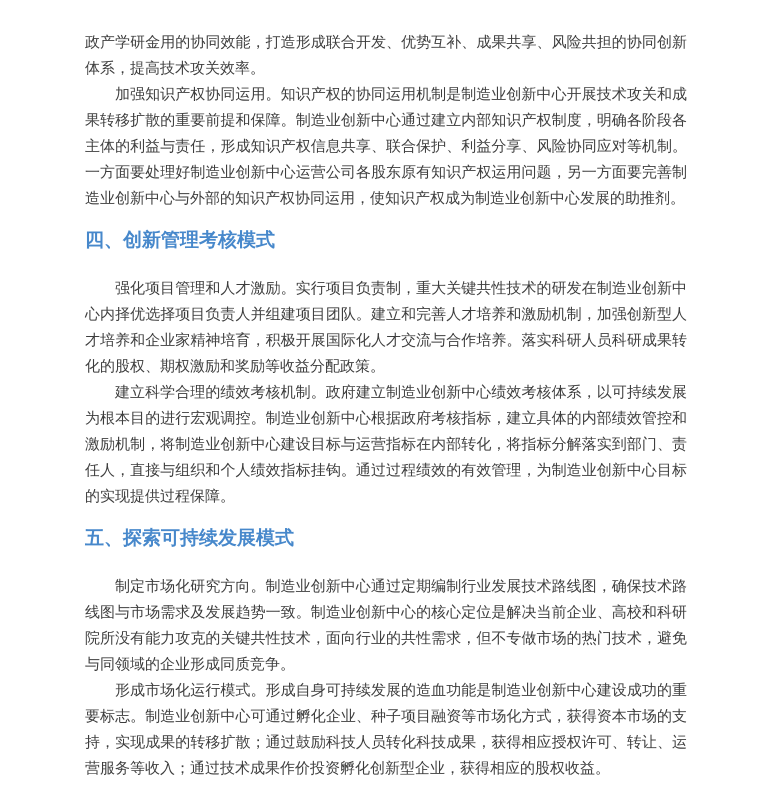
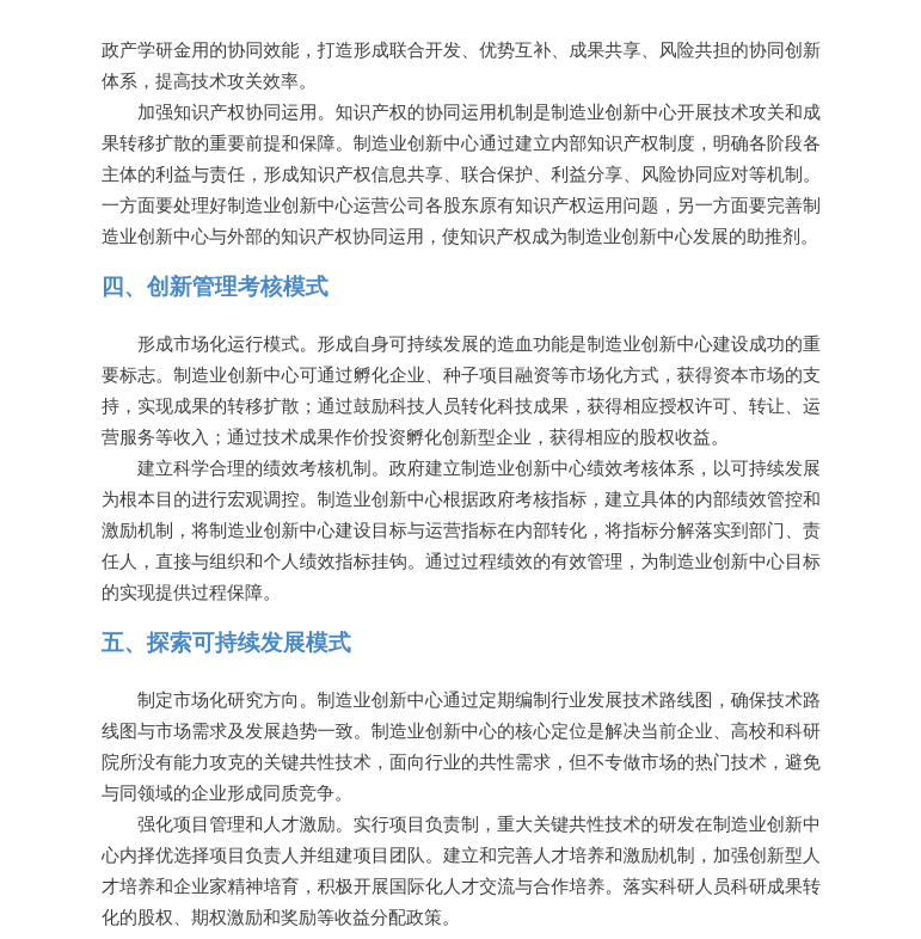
  政产学研金用的协同效能，打造形成联合开发、优势互补、成果共享、风险共担的协同创新体系，提高技术攻关效率。
  加强知识产权协同运用。知识产权的协同运用机制是制造业创新中心开展技术攻关和成果转移扩散的重要前提和保障。制造业创新中心通过建立内部知识产权制度，明确各阶段各主体的利益与责任，形成知识产权信息共享、联合保护、利益分享、风险协同应对等机制。一方面要处理好制造业创新中心运营公司各股东原有知识产权运用问题，另一方面要完善制造业创新中心与外部的知识产权协同运用，使知识产权成为制造业创新中心发展的助推剂。
  四、创新管理考核模式
- 强化项目管理和人才激励。实行项目负责制，重大关键共性技术的研发在制造业创新中心内择优选择项目负责人并组建项目团队。建立和完善人才培养和激励机制，加强创新型人才培养和企业家精神培育，积极开展国际化人才交流与合作培养。落实科研人员科研成果转化的股权、期权激励和奖励等收益分配政策。
+ 形成市场化运行模式。形成自身可持续发展的造血功能是制造业创新中心建设成功的重要标志。制造业创新中心可通过孵化企业、种子项目融资等市场化方式，获得资本市场的支持，实现成果的转移扩散；通过鼓励科技人员转化科技成果，获得相应授权许可、转让、运营服务等收入；通过技术成果作价投资孵化创新型企业，获得相应的股权收益。
  建立科学合理的绩效考核机制。政府建立制造业创新中心绩效考核体系，以可持续发展为根本目的进行宏观调控。制造业创新中心根据政府考核指标，建立具体的内部绩效管控和激励机制，将制造业创新中心建设目标与运营指标在内部转化，将指标分解落实到部门、责任人，直接与组织和个人绩效指标挂钩。通过过程绩效的有效管理，为制造业创新中心目标的实现提供过程保障。
  五、探索可持续发展模式
  制定市场化研究方向。制造业创新中心通过定期编制行业发展技术路线图，确保技术路线图与市场需求及发展趋势一致。制造业创新中心的核心定位是解决当前企业、高校和科研院所没有能力攻克的关键共性技术，面向行业的共性需求，但不专做市场的热门技术，避免与同领域的企业形成同质竞争。
- 形成市场化运行模式。形成自身可持续发展的造血功能是制造业创新中心建设成功的重要标志。制造业创新中心可通过孵化企业、种子项目融资等市场化方式，获得资本市场的支持，实现成果的转移扩散；通过鼓励科技人员转化科技成果，获得相应授权许可、转让、运营服务等收入；通过技术成果作价投资孵化创新型企业，获得相应的股权收益。
+ 强化项目管理和人才激励。实行项目负责制，重大关键共性技术的研发在制造业创新中心内择优选择项目负责人并组建项目团队。建立和完善人才培养和激励机制，加强创新型人才培养和企业家精神培育，积极开展国际化人才交流与合作培养。落实科研人员科研成果转化的股权、期权激励和奖励等收益分配政策。
